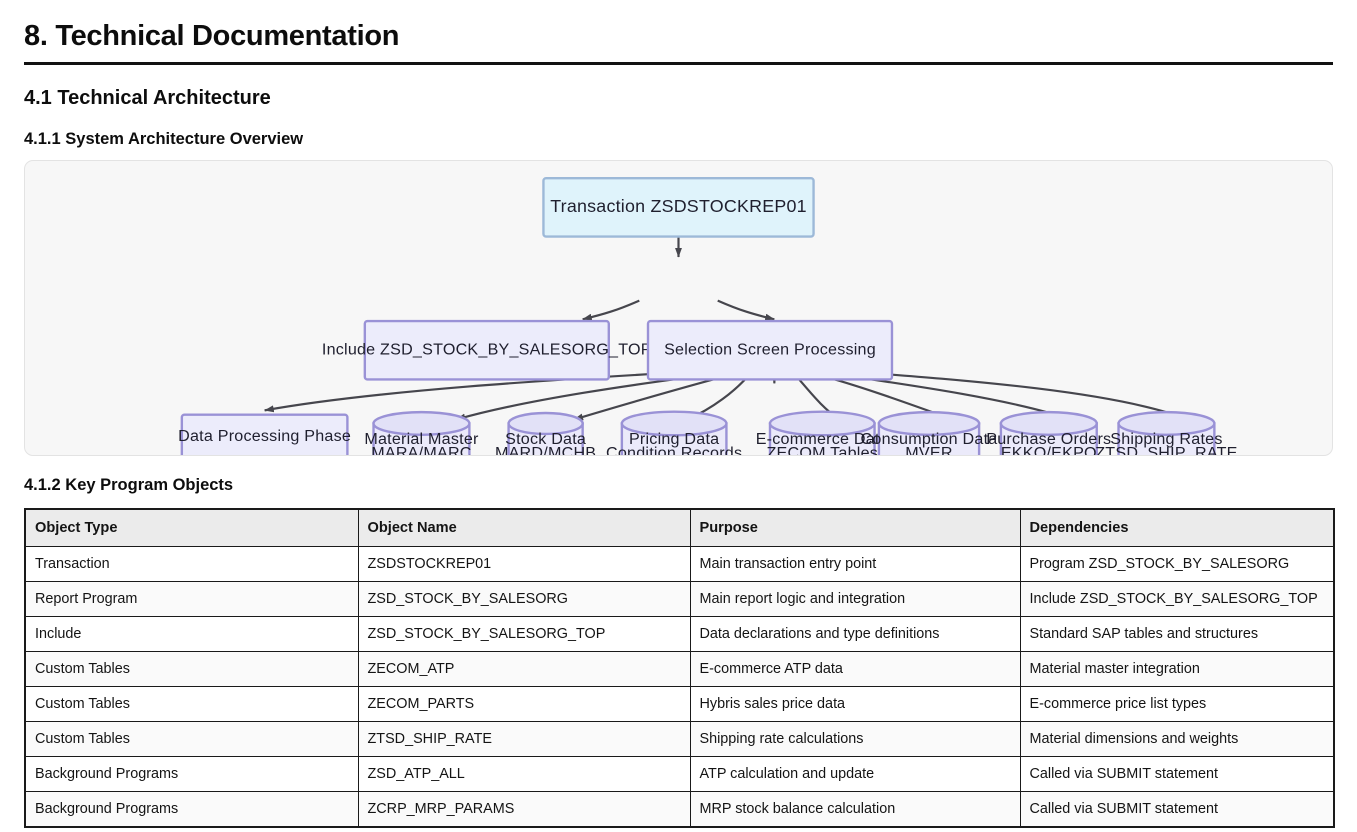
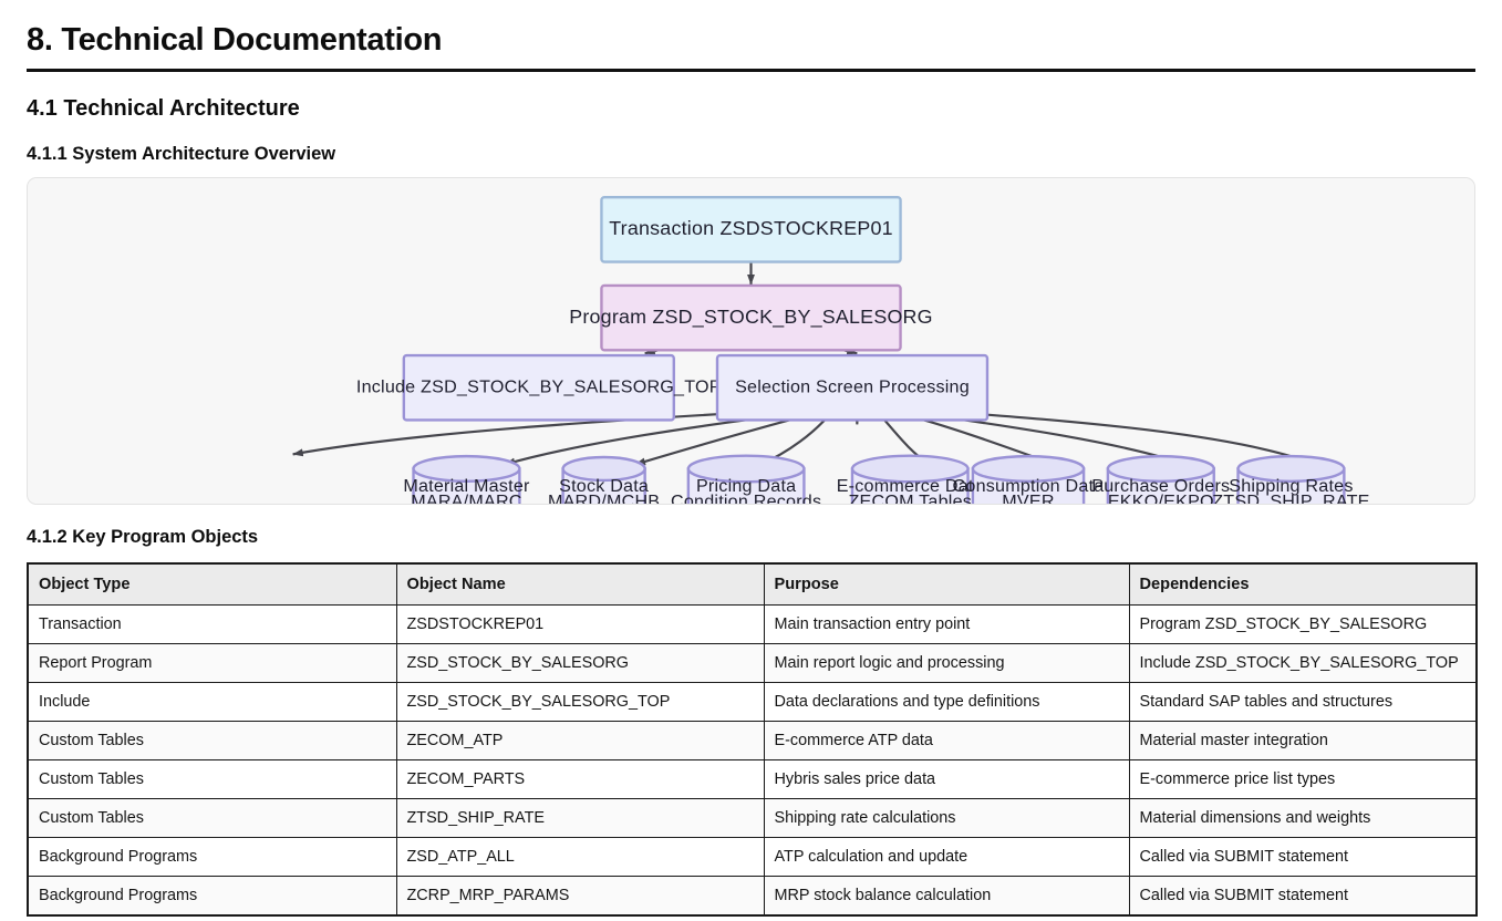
  8. Technical Documentation
  4.1 Technical Architecture
  4.1.1 System Architecture Overview
  Transaction ZSDSTOCKREP01
+ Program ZSD_STOCK_BY_SALESORG
  Include ZSD_STOCK_BY_SALESORG_TOP
  Selection Screen Processing
- Data Processing Phase
  Material Master
  MARA/MARC
  Stock Data
  MARD/MCHB
  Pricing Data
  Condition Records
  E-commerce Dat
  ZECOM Tables
  Consumption Data
  MVER
  Purchase Orders
  EKKO/EKPO
  Shipping Rates
  ZTSD_SHIP_RATE
  4.1.2 Key Program Objects
  Object Type	Object Name	Purpose	Dependencies
  Transaction	ZSDSTOCKREP01	Main transaction entry point	Program ZSD_STOCK_BY_SALESORG
- Report Program	ZSD_STOCK_BY_SALESORG	Main report logic and integration	Include ZSD_STOCK_BY_SALESORG_TOP
+ Report Program	ZSD_STOCK_BY_SALESORG	Main report logic and processing	Include ZSD_STOCK_BY_SALESORG_TOP
  Include	ZSD_STOCK_BY_SALESORG_TOP	Data declarations and type definitions	Standard SAP tables and structures
  Custom Tables	ZECOM_ATP	E-commerce ATP data	Material master integration
  Custom Tables	ZECOM_PARTS	Hybris sales price data	E-commerce price list types
  Custom Tables	ZTSD_SHIP_RATE	Shipping rate calculations	Material dimensions and weights
  Background Programs	ZSD_ATP_ALL	ATP calculation and update	Called via SUBMIT statement
  Background Programs	ZCRP_MRP_PARAMS	MRP stock balance calculation	Called via SUBMIT statement
